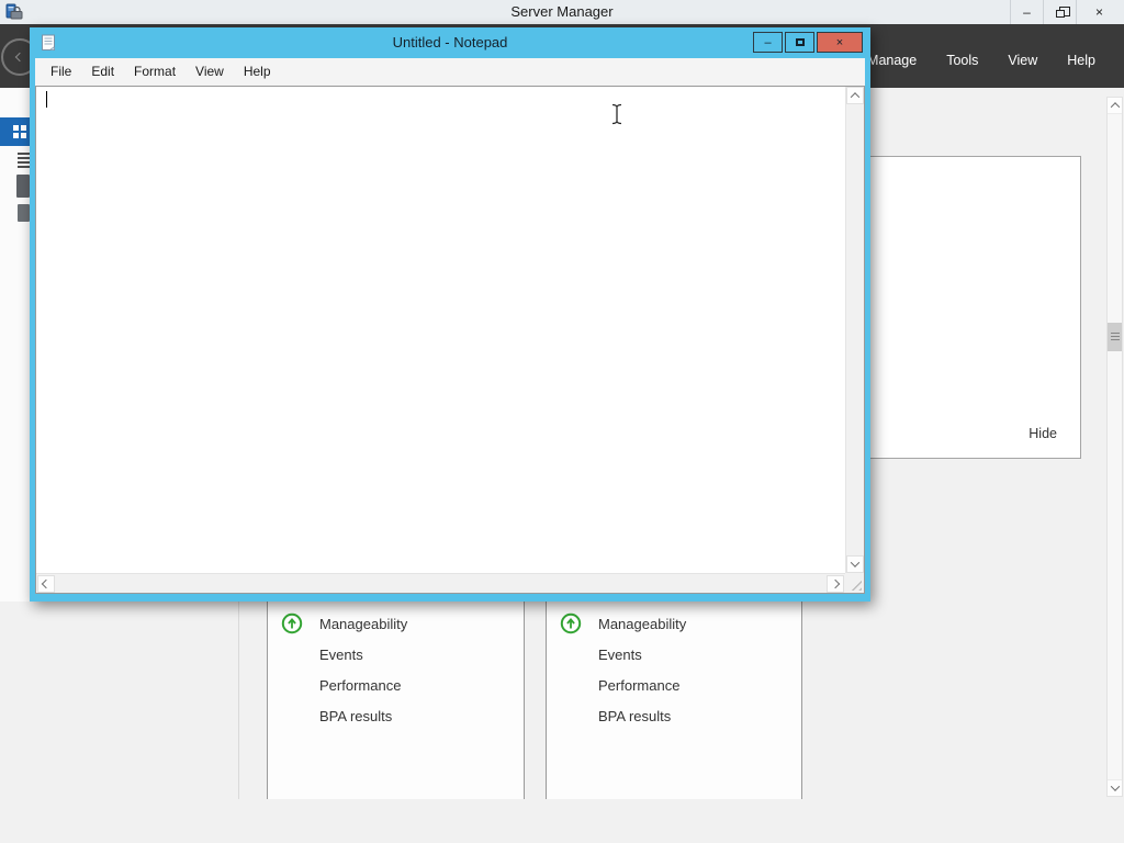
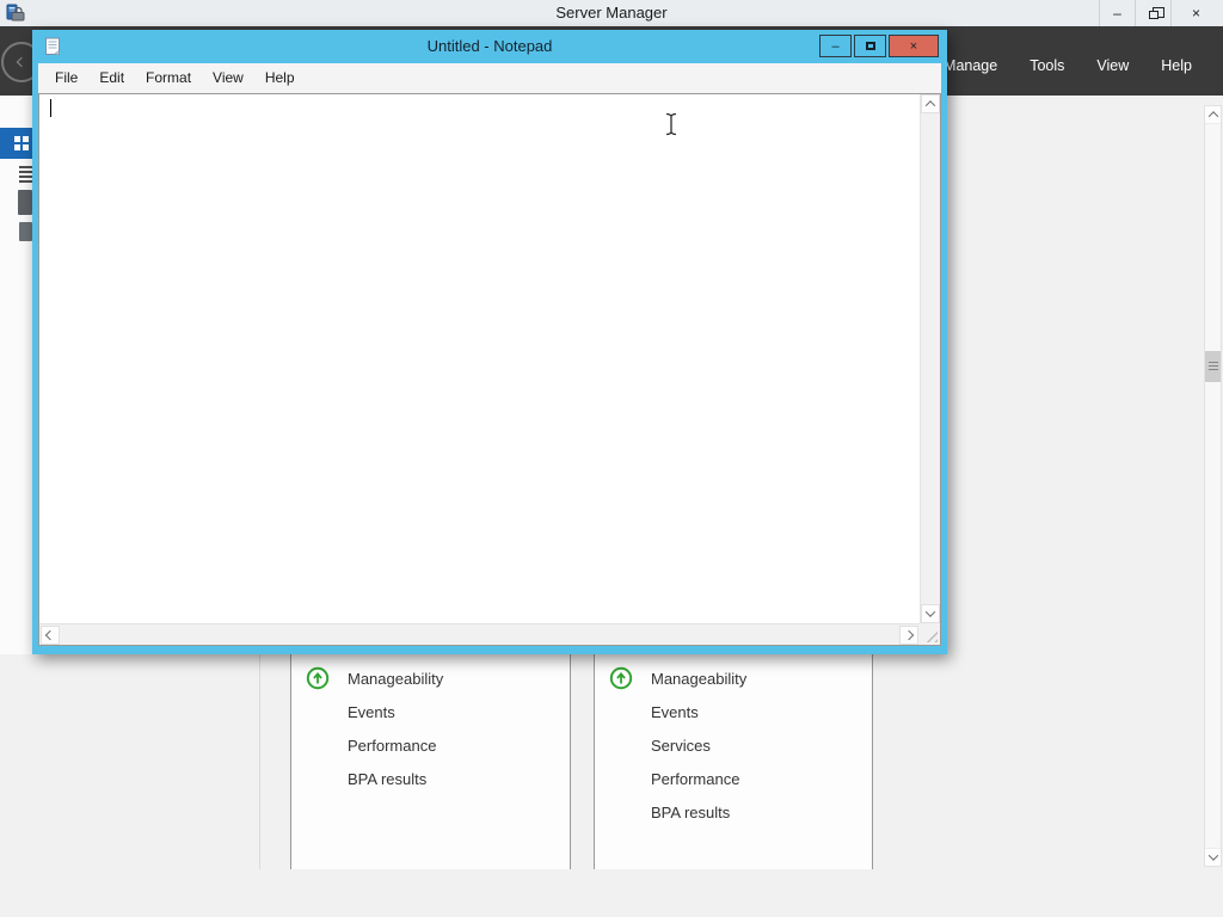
  Server Manager
  –
  ×
  Manage
  Tools
  View
  Help
- Hide
  Manageability
  Events
  Performance
  BPA results
  Manageability
  Events
+ Services
  Performance
  BPA results
  Untitled - Notepad
  –
  ×
  File
  Edit
  Format
  View
  Help
